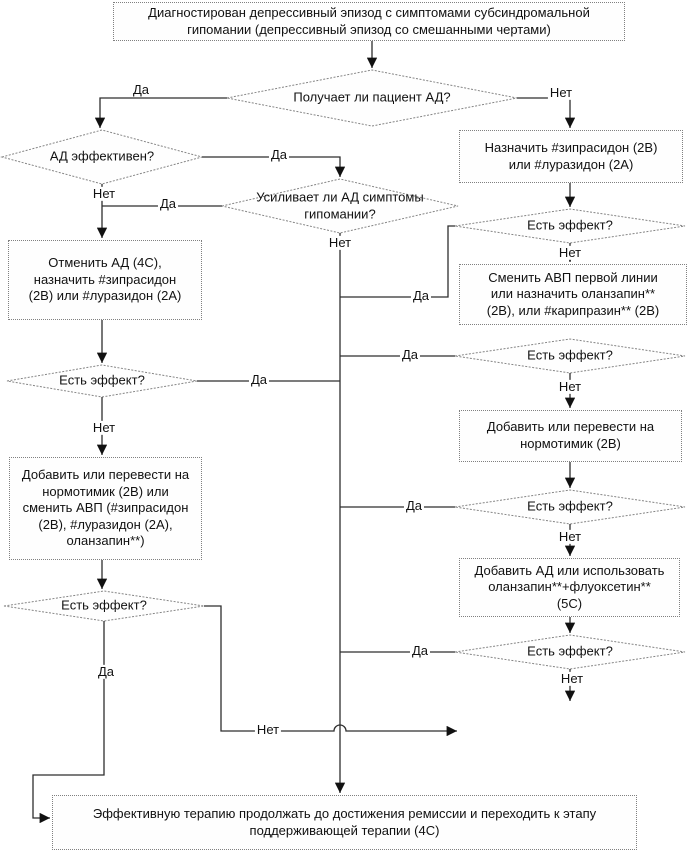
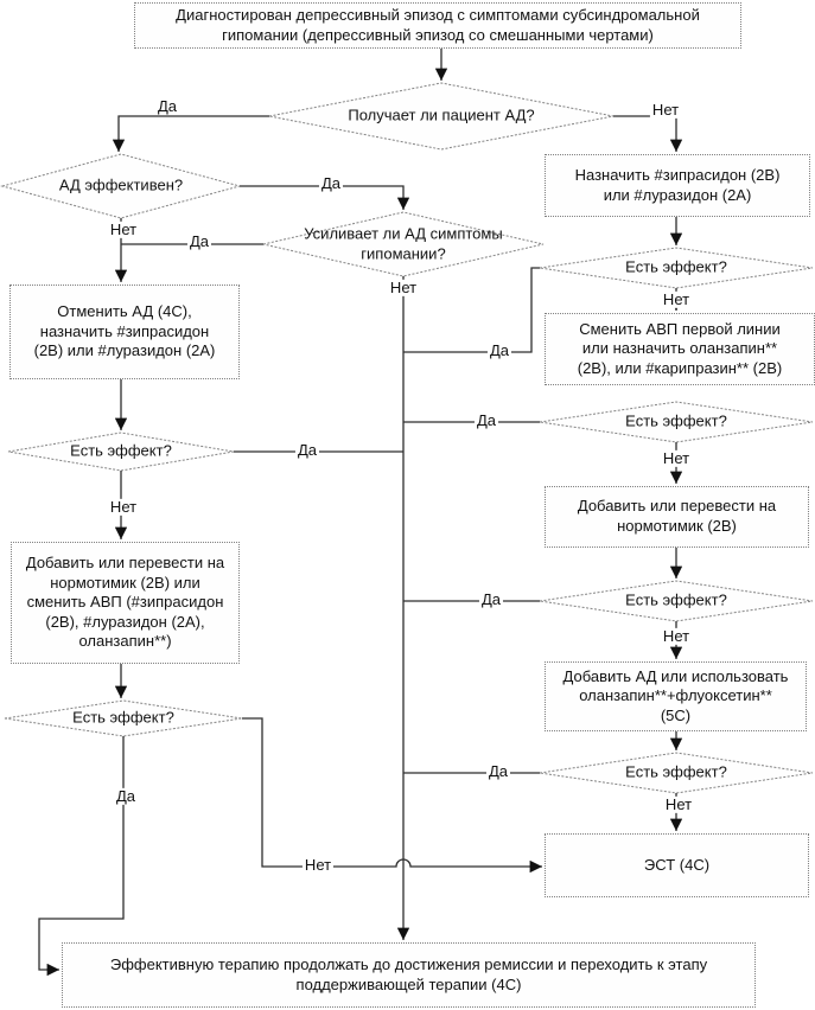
  Диагностирован депрессивный эпизод с симптомами субсиндромальной
  гипомании (депрессивный эпизод со смешанными чертами)
  Назначить #зипрасидон (2В)
  или #луразидон (2А)
  Отменить АД (4С),
  назначить #зипрасидон
  (2В) или #луразидон (2А)
  Сменить АВП первой линии
  или назначить оланзапин**
  (2В), или #карипразин** (2В)
  Добавить или перевести на
  нормотимик (2В)
  Добавить или перевести на
  нормотимик (2В) или
  сменить АВП (#зипрасидон
  (2В), #луразидон (2А),
  оланзапин**)
  Добавить АД или использовать
  оланзапин**+флуоксетин**
  (5С)
+ ЭСТ (4С)
  Эффективную терапию продолжать до достижения ремиссии и переходить к этапу
  поддерживающей терапии (4С)
  Получает ли пациент АД?
  АД эффективен?
  Усиливает ли АД симптомы
  гипомании?
  Есть эффект?
  Есть эффект?
  Есть эффект?
  Есть эффект?
  Есть эффект?
  Есть эффект?
  Да
  Нет
  Да
  Нет
  Да
  Нет
  Нет
  Да
  Да
  Да
  Нет
  Нет
  Да
  Нет
  Да
  Нет
  Да
  Нет
